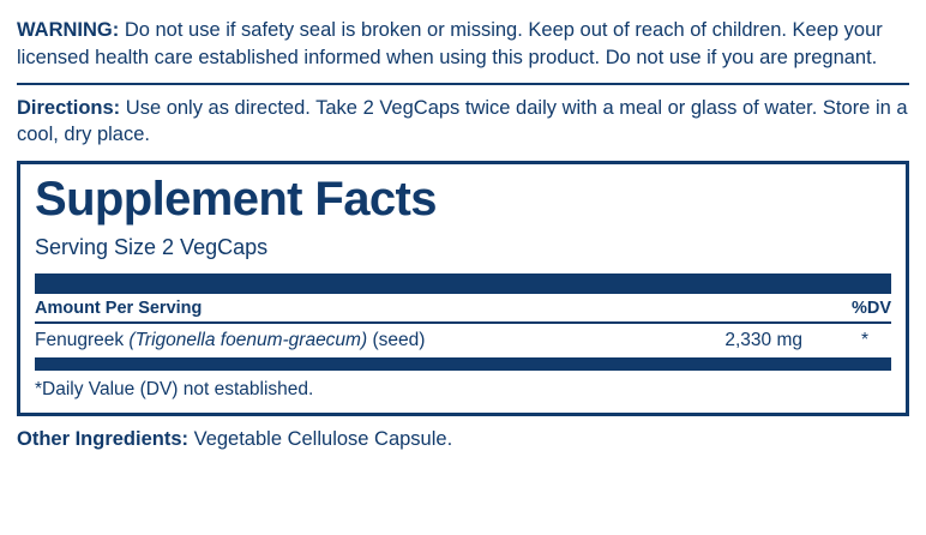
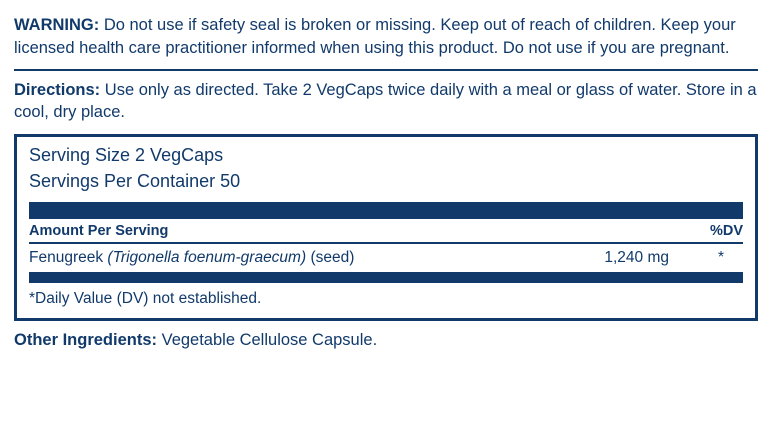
- WARNING: Do not use if safety seal is broken or missing. Keep out of reach of children. Keep your licensed health care established informed when using this product. Do not use if you are pregnant.
+ WARNING: Do not use if safety seal is broken or missing. Keep out of reach of children. Keep your licensed health care practitioner informed when using this product. Do not use if you are pregnant.
  Directions: Use only as directed. Take 2 VegCaps twice daily with a meal or glass of water. Store in a cool, dry place.
- Supplement Facts
  Serving Size 2 VegCaps
+ Servings Per Container 50
  Amount Per Serving
  %DV
  Fenugreek (Trigonella foenum-graecum) (seed)
- 2,330 mg
+ 1,240 mg
  *
  *Daily Value (DV) not established.
  Other Ingredients: Vegetable Cellulose Capsule.
